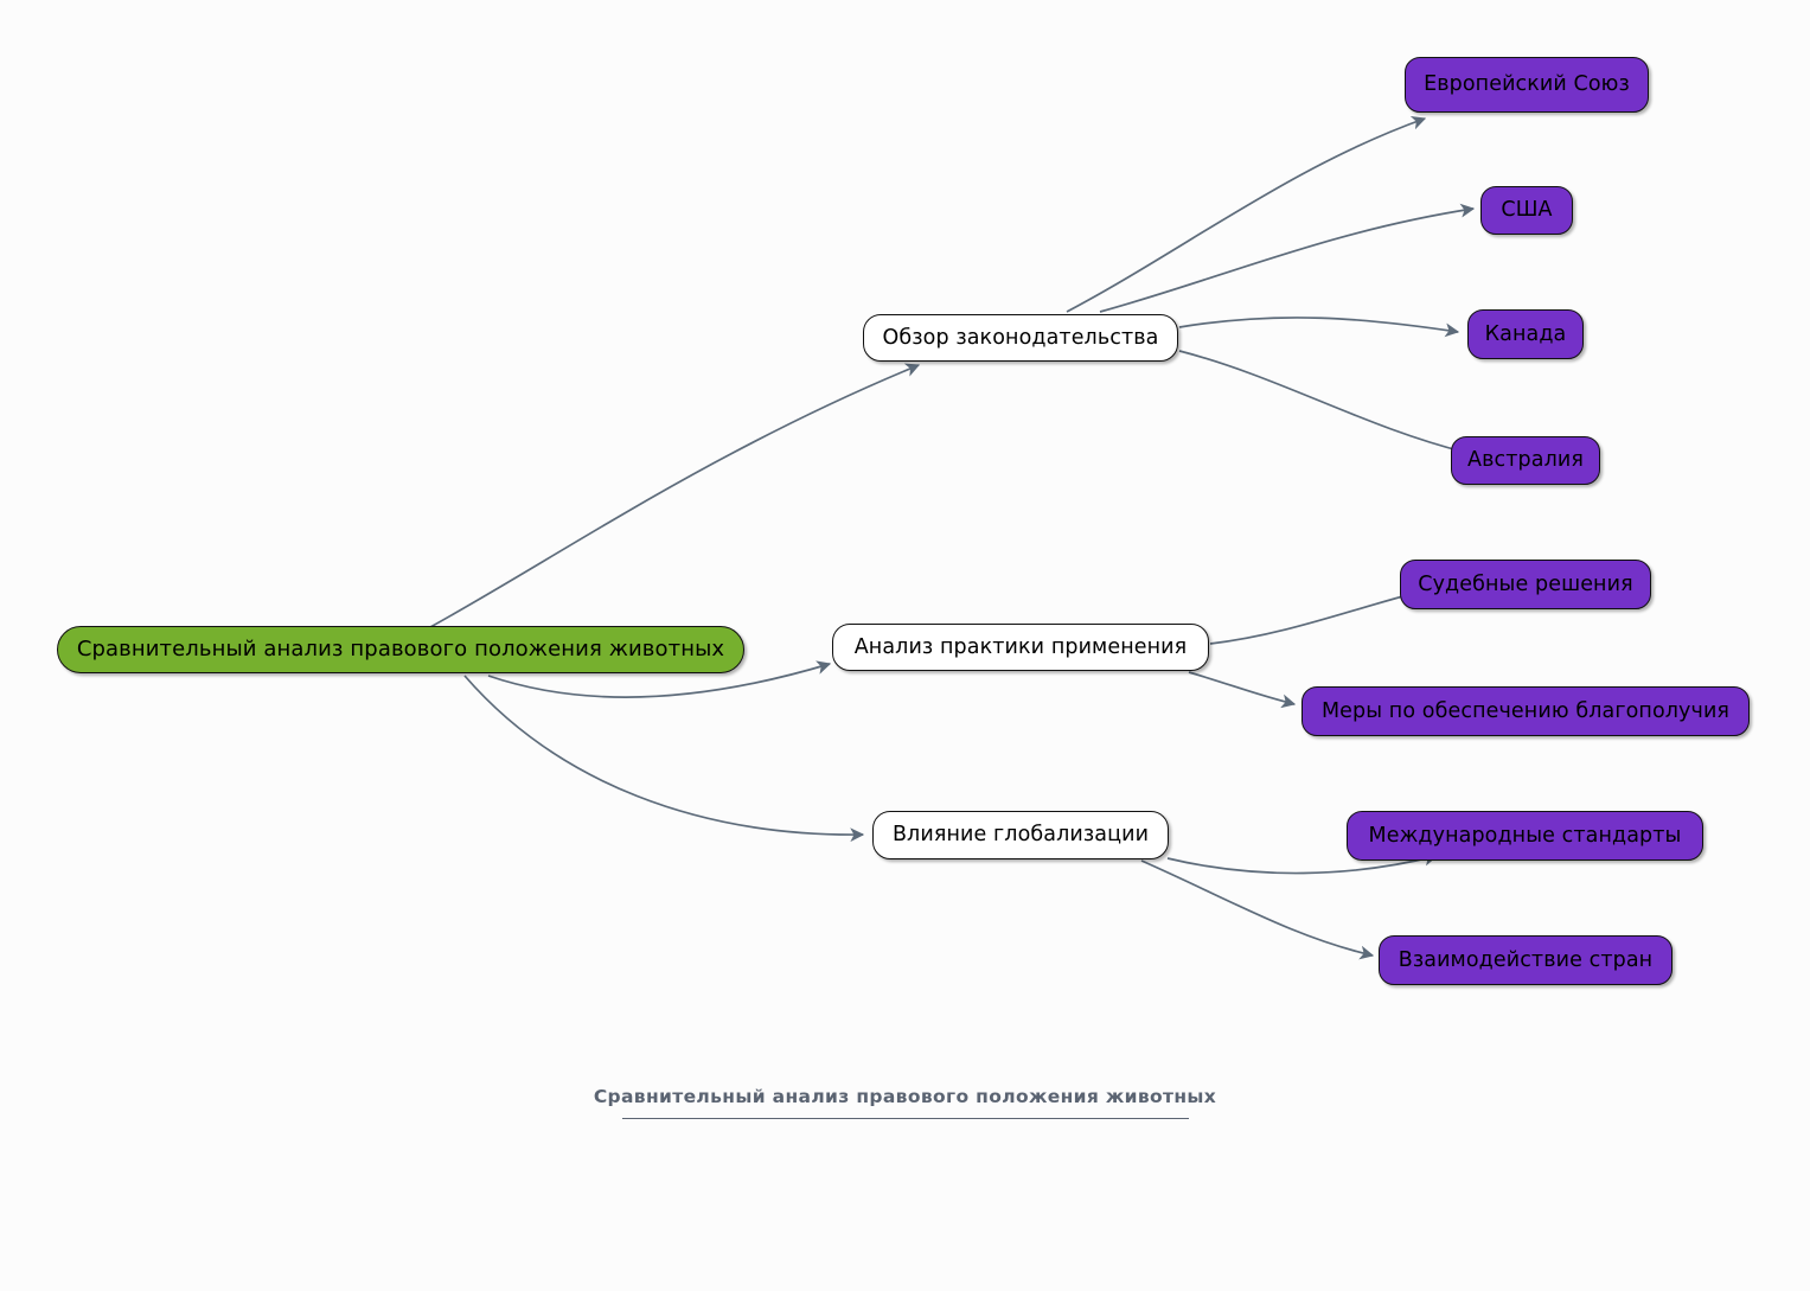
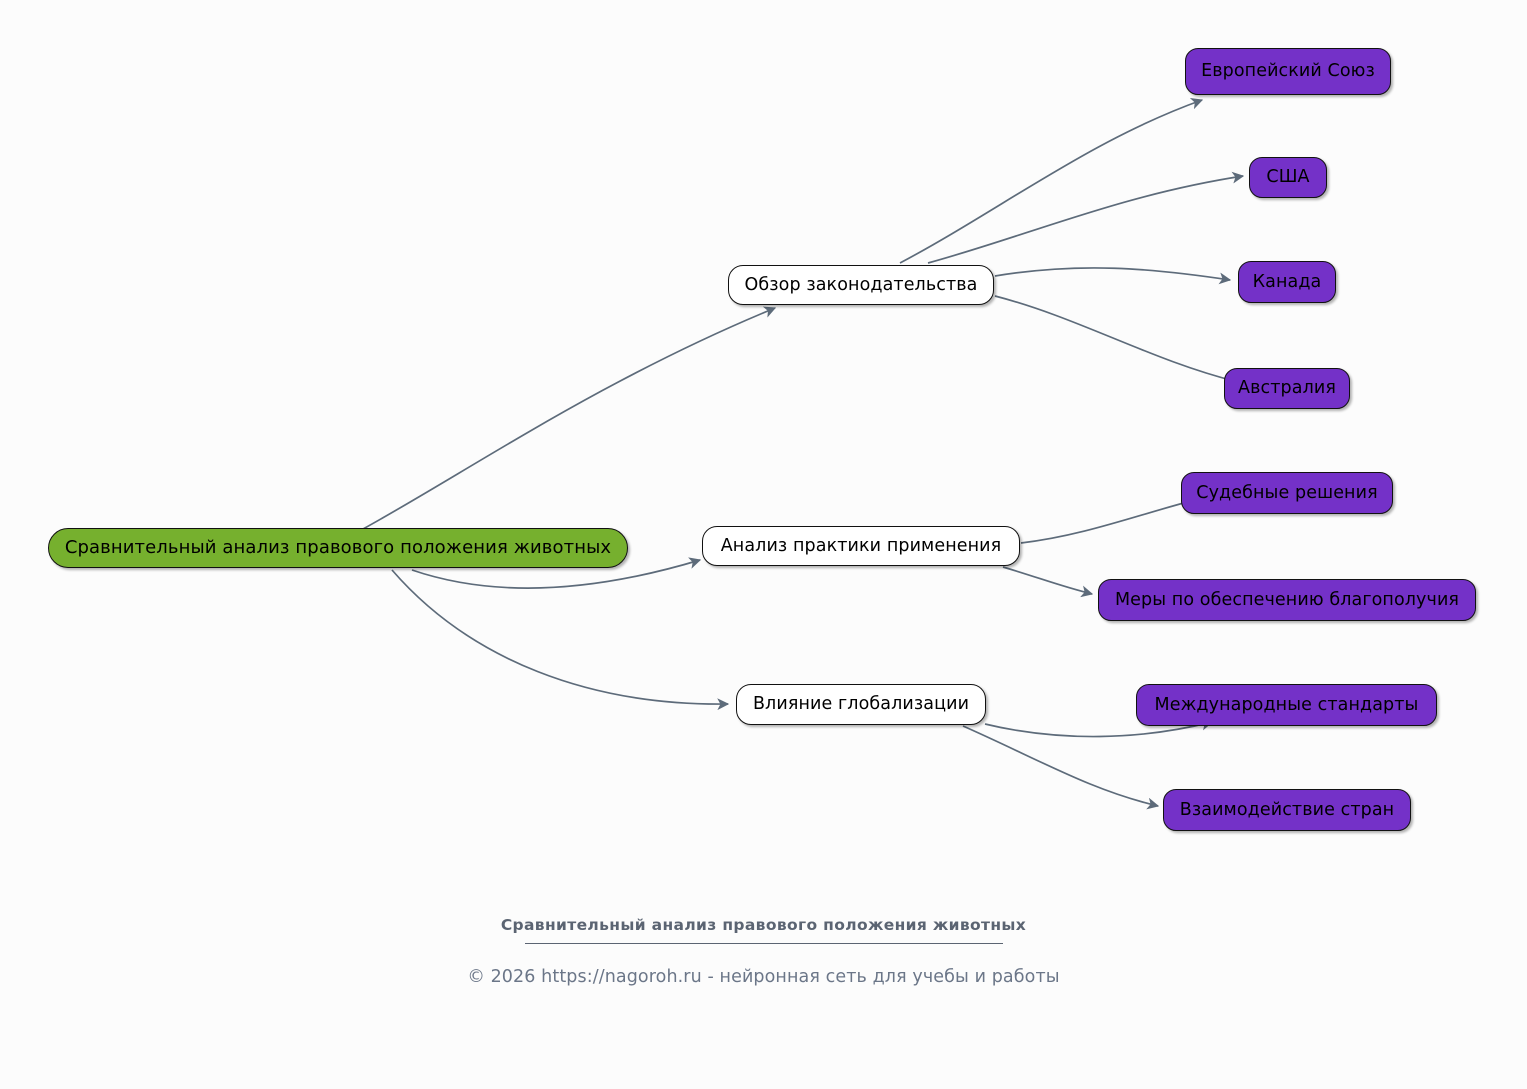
  Сравнительный анализ правового положения животных
  Обзор законодательства
  Европейский Союз
  США
  Канада
  Австралия
  Анализ практики применения
  Судебные решения
  Меры по обеспечению благополучия
  Влияние глобализации
  Международные стандарты
  Взаимодействие стран
  Сравнительный анализ правового положения животных
+ © 2026 https://nagoroh.ru - нейронная сеть для учебы и работы
